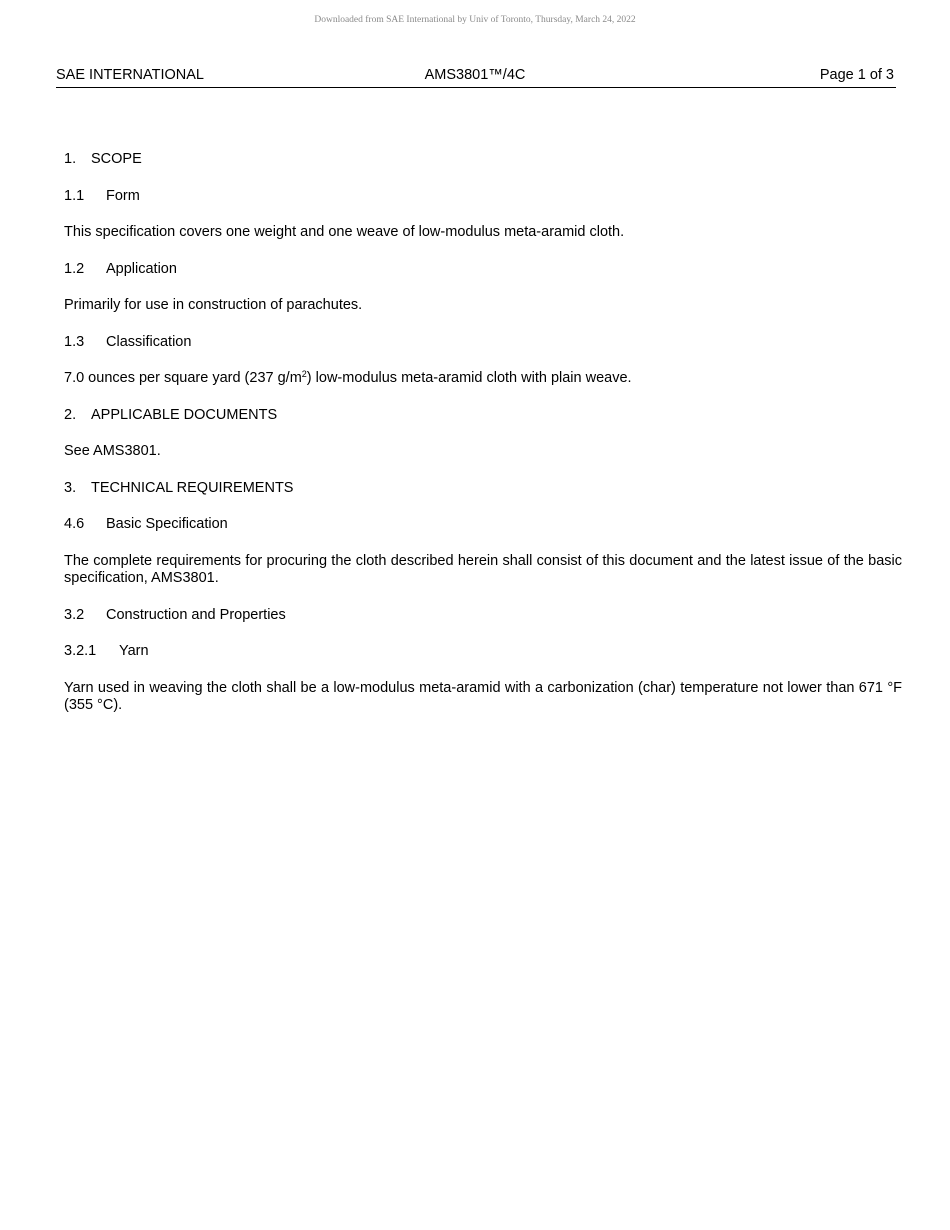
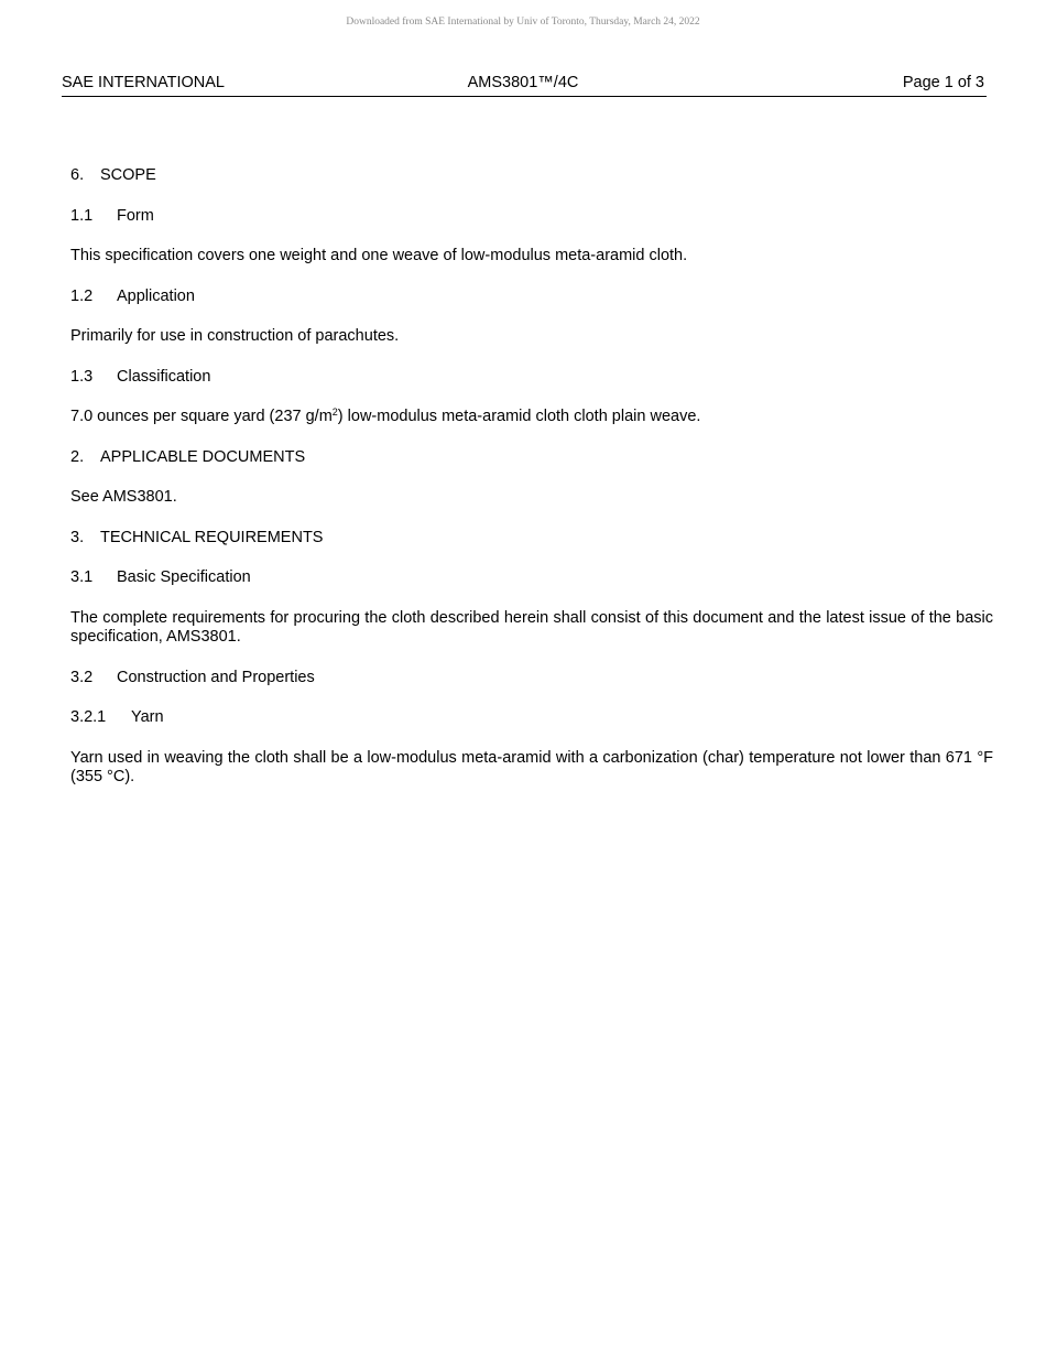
  Downloaded from SAE International by Univ of Toronto, Thursday, March 24, 2022
  SAE INTERNATIONAL
  AMS3801™/4C
  Page 1 of 3
- 1. SCOPE
+ 6. SCOPE
  1.1 Form
  This specification covers one weight and one weave of low-modulus meta-aramid cloth.
  1.2 Application
  Primarily for use in construction of parachutes.
  1.3 Classification
- 7.0 ounces per square yard (237 g/m2) low-modulus meta-aramid cloth with plain weave.
+ 7.0 ounces per square yard (237 g/m2) low-modulus meta-aramid cloth cloth plain weave.
  2. APPLICABLE DOCUMENTS
  See AMS3801.
  3. TECHNICAL REQUIREMENTS
- 4.6 Basic Specification
+ 3.1 Basic Specification
  The complete requirements for procuring the cloth described herein shall consist of this document and the latest issue of the basic specification, AMS3801.
  3.2 Construction and Properties
  3.2.1 Yarn
  Yarn used in weaving the cloth shall be a low-modulus meta-aramid with a carbonization (char) temperature not lower than 671 °F (355 °C).
